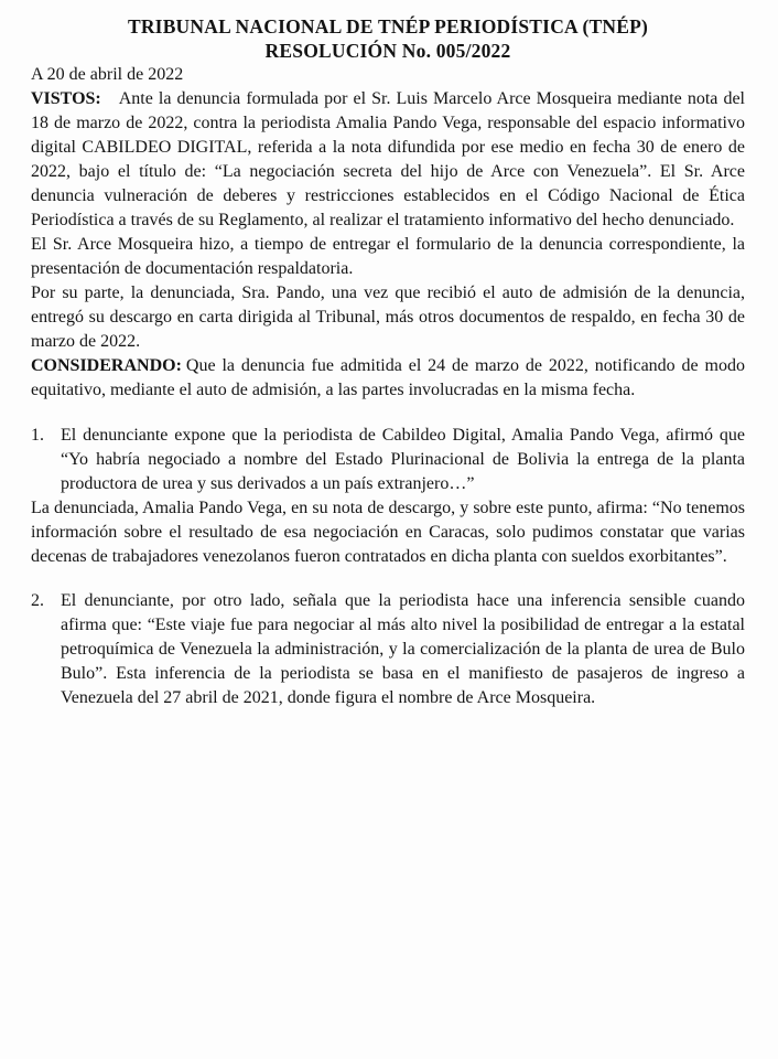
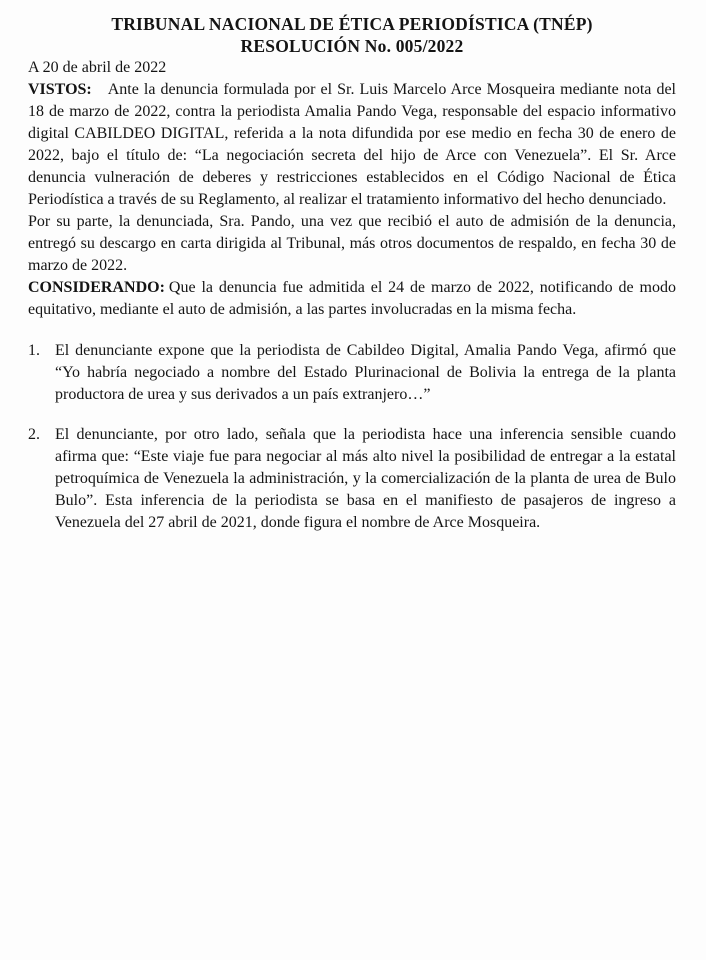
- TRIBUNAL NACIONAL DE TNÉP PERIODÍSTICA (TNÉP)
+ TRIBUNAL NACIONAL DE ÉTICA PERIODÍSTICA (TNÉP)
  RESOLUCIÓN No. 005/2022
  A 20 de abril de 2022
  VISTOS: Ante la denuncia formulada por el Sr. Luis Marcelo Arce Mosqueira mediante nota del 18 de marzo de 2022, contra la periodista Amalia Pando Vega, responsable del espacio informativo digital CABILDEO DIGITAL, referida a la nota difundida por ese medio en fecha 30 de enero de 2022, bajo el título de: “La negociación secreta del hijo de Arce con Venezuela”. El Sr. Arce denuncia vulneración de deberes y restricciones establecidos en el Código Nacional de Ética Periodística a través de su Reglamento, al realizar el tratamiento informativo del hecho denunciado.
- El Sr. Arce Mosqueira hizo, a tiempo de entregar el formulario de la denuncia correspondiente, la presentación de documentación respaldatoria.
  Por su parte, la denunciada, Sra. Pando, una vez que recibió el auto de admisión de la denuncia, entregó su descargo en carta dirigida al Tribunal, más otros documentos de respaldo, en fecha 30 de marzo de 2022.
  CONSIDERANDO: Que la denuncia fue admitida el 24 de marzo de 2022, notificando de modo equitativo, mediante el auto de admisión, a las partes involucradas en la misma fecha.
  1.
  El denunciante expone que la periodista de Cabildeo Digital, Amalia Pando Vega, afirmó que “Yo habría negociado a nombre del Estado Plurinacional de Bolivia la entrega de la planta productora de urea y sus derivados a un país extranjero…”
- La denunciada, Amalia Pando Vega, en su nota de descargo, y sobre este punto, afirma: “No tenemos información sobre el resultado de esa negociación en Caracas, solo pudimos constatar que varias decenas de trabajadores venezolanos fueron contratados en dicha planta con sueldos exorbitantes”.
  2.
  El denunciante, por otro lado, señala que la periodista hace una inferencia sensible cuando afirma que: “Este viaje fue para negociar al más alto nivel la posibilidad de entregar a la estatal petroquímica de Venezuela la administración, y la comercialización de la planta de urea de Bulo Bulo”. Esta inferencia de la periodista se basa en el manifiesto de pasajeros de ingreso a Venezuela del 27 abril de 2021, donde figura el nombre de Arce Mosqueira.
